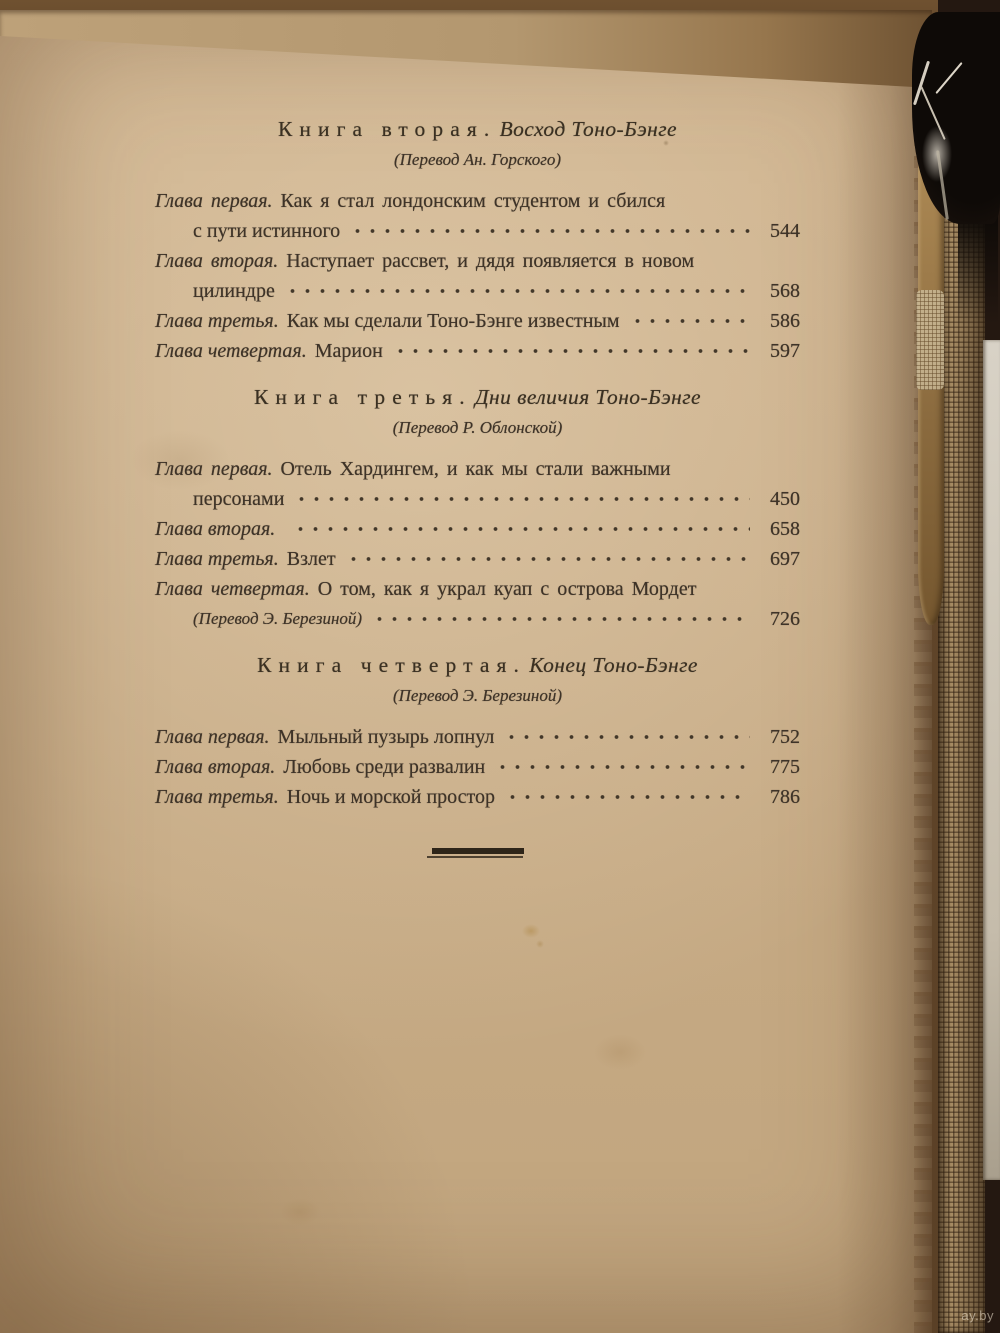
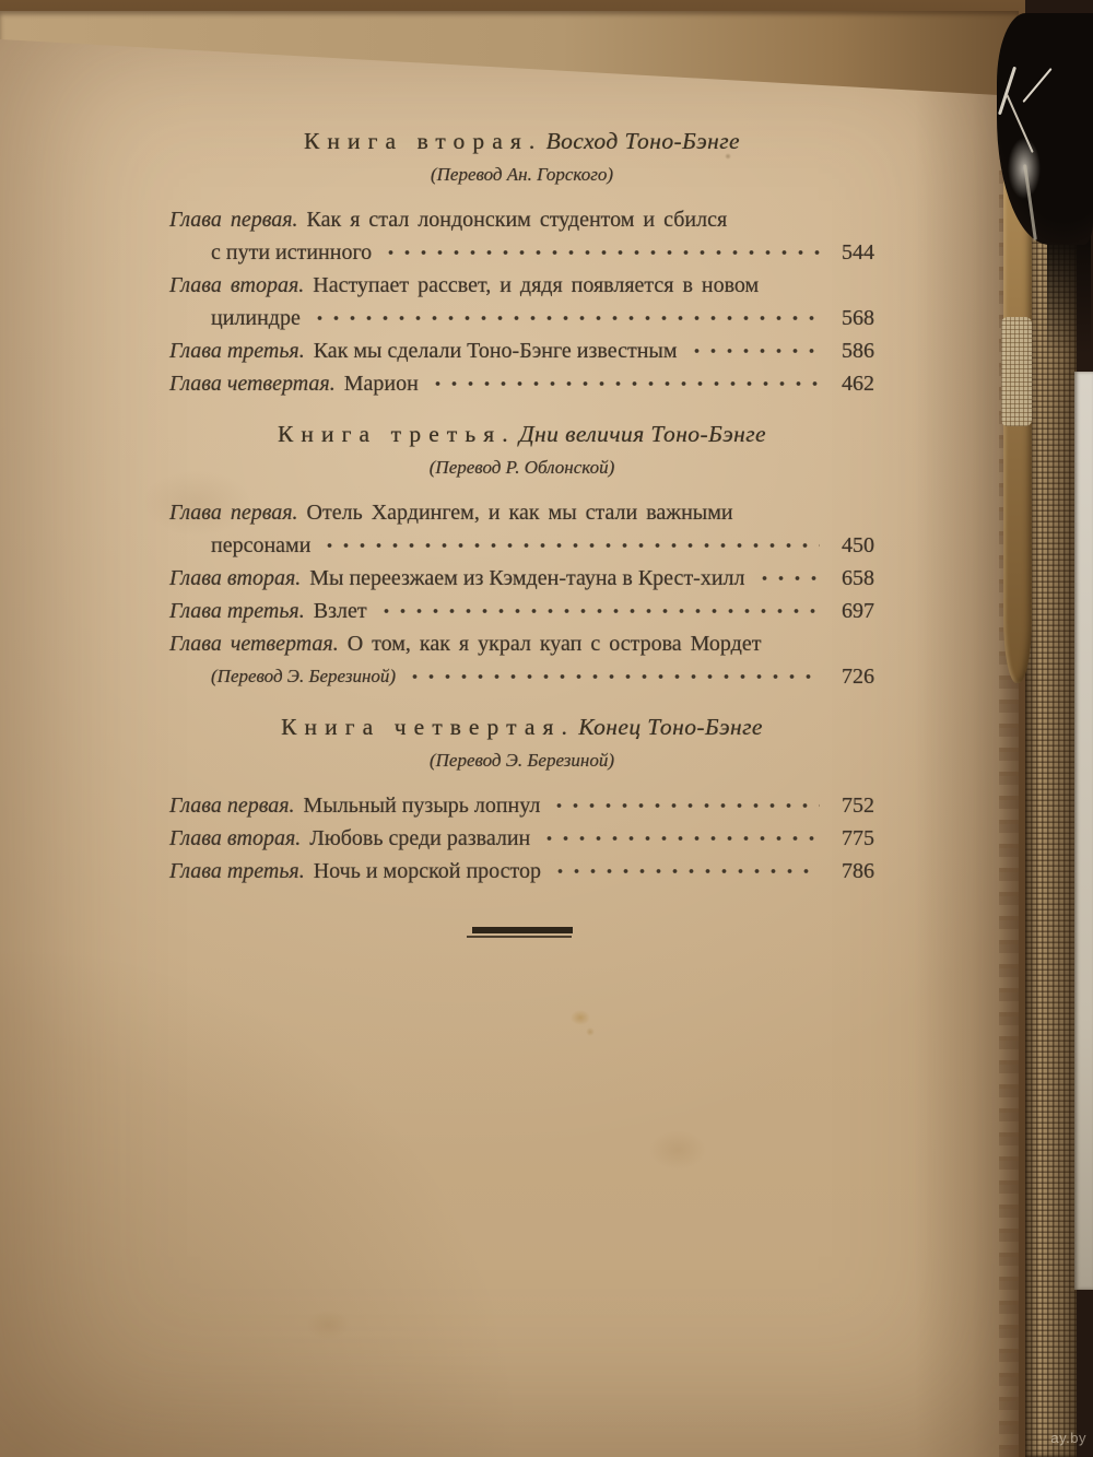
  Книга вторая. Восход Тоно-Бэнге
  (Перевод Ан. Горского)
  Глава первая. Как я стал лондонским студентом и сбился
  с пути истинного
  544
  Глава вторая. Наступает рассвет, и дядя появляется в новом
  цилиндре
  568
  Глава третья.
  Как мы сделали Тоно-Бэнге известным
  586
  Глава четвертая.
  Марион
- 597
+ 462
  Книга третья. Дни величия Тоно-Бэнге
  (Перевод Р. Облонской)
  Глава первая. Отель Хардингем, и как мы стали важными
  персонами
  450
  Глава вторая.
+ Мы переезжаем из Кэмден-тауна в Крест-хилл
  658
  Глава третья.
  Взлет
  697
  Глава четвертая. О том, как я украл куап с острова Мордет
  (Перевод Э. Березиной)
  726
  Книга четвертая. Конец Тоно-Бэнге
  (Перевод Э. Березиной)
  Глава первая.
  Мыльный пузырь лопнул
  752
  Глава вторая.
  Любовь среди развалин
  775
  Глава третья.
  Ночь и морской простор
  786
  ay.by
